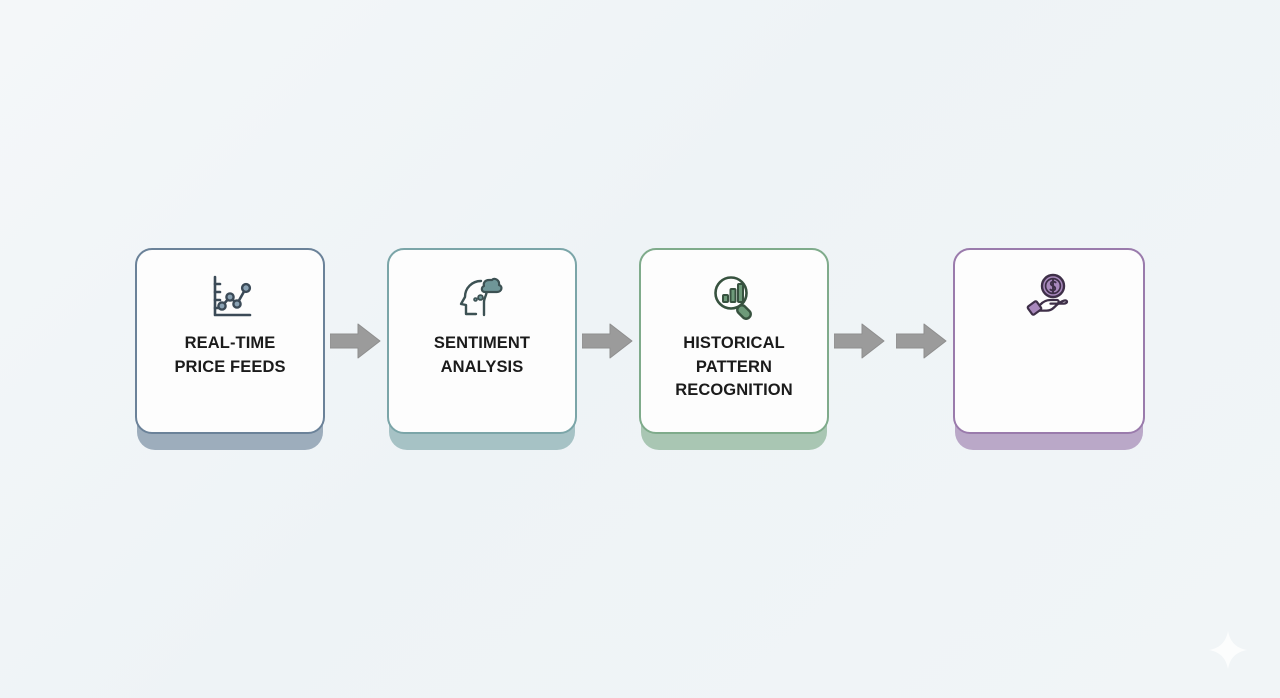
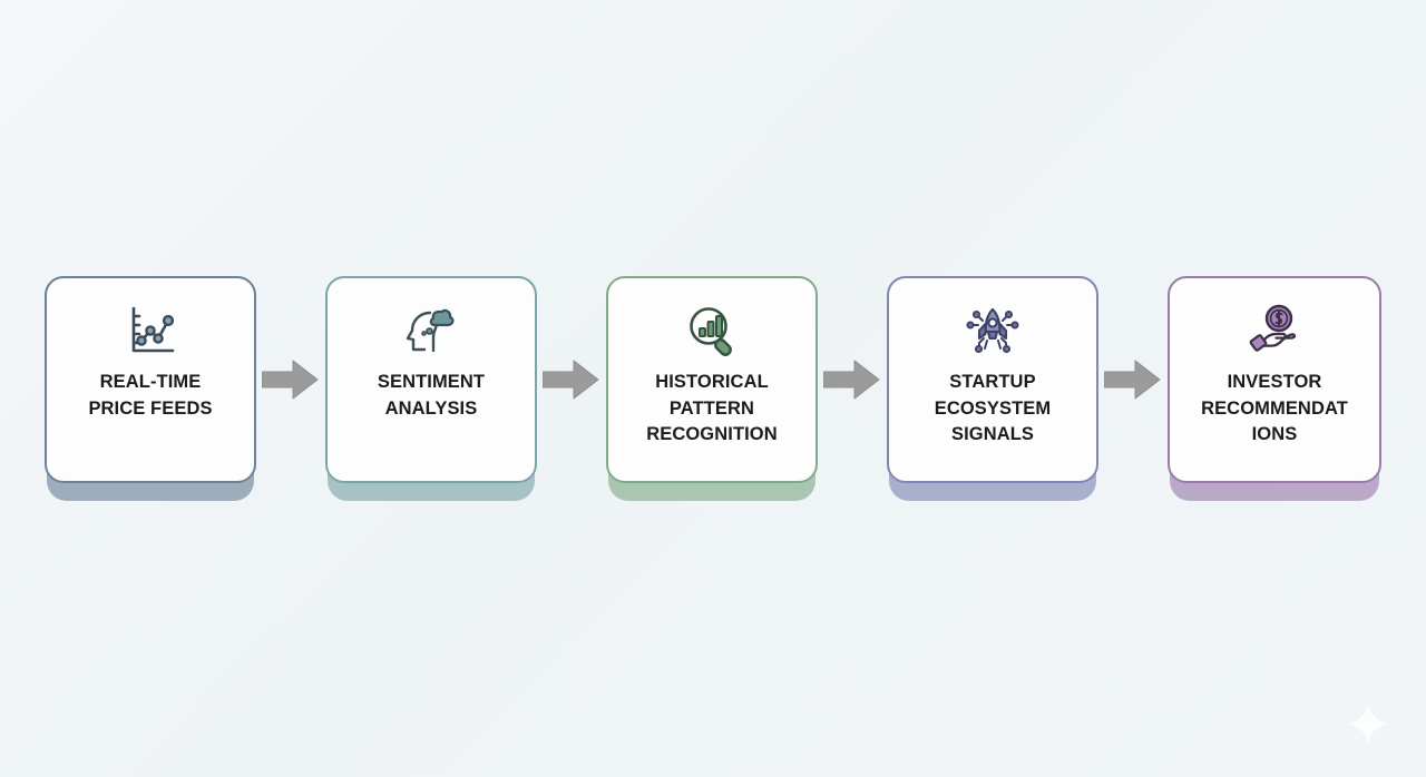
  REAL-TIME
  PRICE FEEDS
  SENTIMENT
  ANALYSIS
  HISTORICAL
  PATTERN
  RECOGNITION
+ STARTUP
+ ECOSYSTEM
+ SIGNALS
+ INVESTOR
+ RECOMMENDAT
+ IONS
